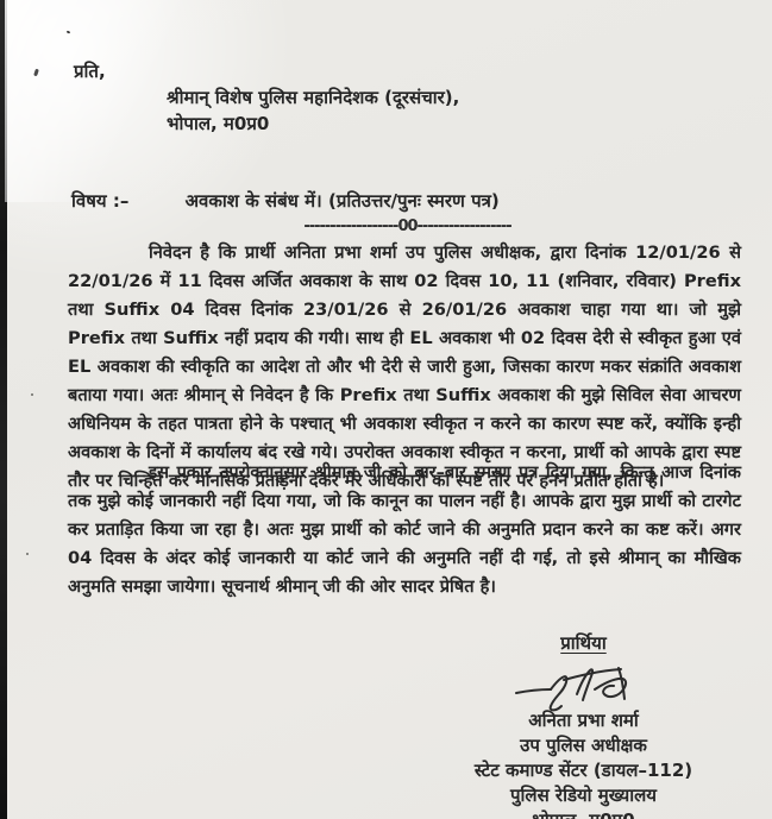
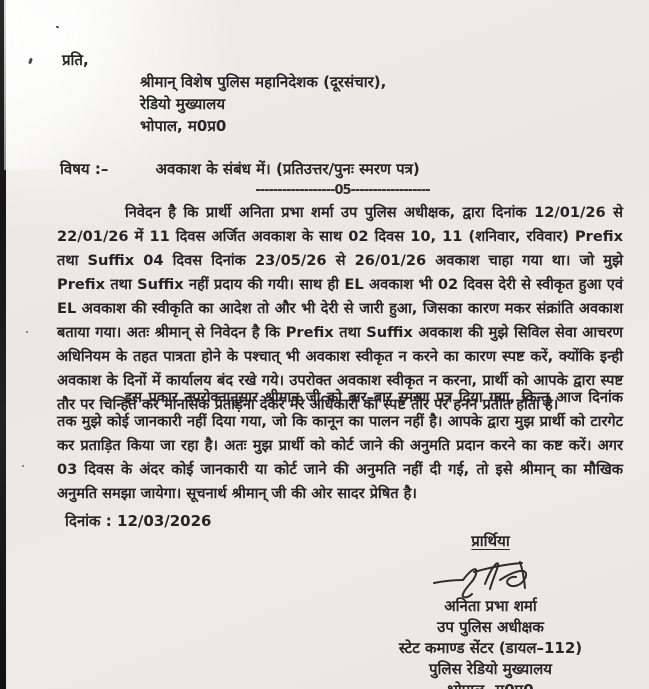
  प्रति,
  श्रीमान् विशेष पुलिस महानिदेशक (दूरसंचार),
+ रेडियो मुख्यालय
  भोपाल, म0प्र0
  विषय :– अवकाश के संबंध में। (प्रतिउत्तर/पुनः स्मरण पत्र)
- ------------------00------------------
+ ------------------05------------------
- निवेदन है कि प्रार्थी अनिता प्रभा शर्मा उप पुलिस अधीक्षक, द्वारा दिनांक 12/01/26 से 22/01/26 में 11 दिवस अर्जित अवकाश के साथ 02 दिवस 10, 11 (शनिवार, रविवार) Prefix तथा Suffix 04 दिवस दिनांक 23/01/26 से 26/01/26 अवकाश चाहा गया था। जो मुझे Prefix तथा Suffix नहीं प्रदाय की गयी। साथ ही EL अवकाश भी 02 दिवस देरी से स्वीकृत हुआ एवं EL अवकाश की स्वीकृति का आदेश तो और भी देरी से जारी हुआ, जिसका कारण मकर संक्रांति अवकाश बताया गया। अतः श्रीमान् से निवेदन है कि Prefix तथा Suffix अवकाश की मुझे सिविल सेवा आचरण अधिनियम के तहत पात्रता होने के पश्चात् भी अवकाश स्वीकृत न करने का कारण स्पष्ट करें, क्योंकि इन्ही अवकाश के दिनों में कार्यालय बंद रखे गये। उपरोक्त अवकाश स्वीकृत न करना, प्रार्थी को आपके द्वारा स्पष्ट तौर पर चिन्हित कर मानसिक प्रताड़ना देकर मेरे अधिकारों का स्पष्ट तौर पर हनन प्रतीत होता है।
+ निवेदन है कि प्रार्थी अनिता प्रभा शर्मा उप पुलिस अधीक्षक, द्वारा दिनांक 12/01/26 से 22/01/26 में 11 दिवस अर्जित अवकाश के साथ 02 दिवस 10, 11 (शनिवार, रविवार) Prefix तथा Suffix 04 दिवस दिनांक 23/05/26 से 26/01/26 अवकाश चाहा गया था। जो मुझे Prefix तथा Suffix नहीं प्रदाय की गयी। साथ ही EL अवकाश भी 02 दिवस देरी से स्वीकृत हुआ एवं EL अवकाश की स्वीकृति का आदेश तो और भी देरी से जारी हुआ, जिसका कारण मकर संक्रांति अवकाश बताया गया। अतः श्रीमान् से निवेदन है कि Prefix तथा Suffix अवकाश की मुझे सिविल सेवा आचरण अधिनियम के तहत पात्रता होने के पश्चात् भी अवकाश स्वीकृत न करने का कारण स्पष्ट करें, क्योंकि इन्ही अवकाश के दिनों में कार्यालय बंद रखे गये। उपरोक्त अवकाश स्वीकृत न करना, प्रार्थी को आपके द्वारा स्पष्ट तौर पर चिन्हित कर मानसिक प्रताड़ना देकर मेरे अधिकारों का स्पष्ट तौर पर हनन प्रतीत होता है।
- इस प्रकार उपरोक्तानुसार श्रीमान् जी को बार–बार स्मरण पत्र दिया गया, किन्तु आज दिनांक तक मुझे कोई जानकारी नहीं दिया गया, जो कि कानून का पालन नहीं है। आपके द्वारा मुझ प्रार्थी को टारगेट कर प्रताड़ित किया जा रहा है। अतः मुझ प्रार्थी को कोर्ट जाने की अनुमति प्रदान करने का कष्ट करें। अगर 04 दिवस के अंदर कोई जानकारी या कोर्ट जाने की अनुमति नहीं दी गई, तो इसे श्रीमान् का मौखिक अनुमति समझा जायेगा। सूचनार्थ श्रीमान् जी की ओर सादर प्रेषित है।
+ इस प्रकार उपरोक्तानुसार श्रीमान् जी को बार–बार स्मरण पत्र दिया गया, किन्तु आज दिनांक तक मुझे कोई जानकारी नहीं दिया गया, जो कि कानून का पालन नहीं है। आपके द्वारा मुझ प्रार्थी को टारगेट कर प्रताड़ित किया जा रहा है। अतः मुझ प्रार्थी को कोर्ट जाने की अनुमति प्रदान करने का कष्ट करें। अगर 03 दिवस के अंदर कोई जानकारी या कोर्ट जाने की अनुमति नहीं दी गई, तो इसे श्रीमान् का मौखिक अनुमति समझा जायेगा। सूचनार्थ श्रीमान् जी की ओर सादर प्रेषित है।
+ दिनांक : 12/03/2026
  प्रार्थिया
  अनिता प्रभा शर्मा
  उप पुलिस अधीक्षक
  स्टेट कमाण्ड सेंटर (डायल–112)
  पुलिस रेडियो मुख्यालय
